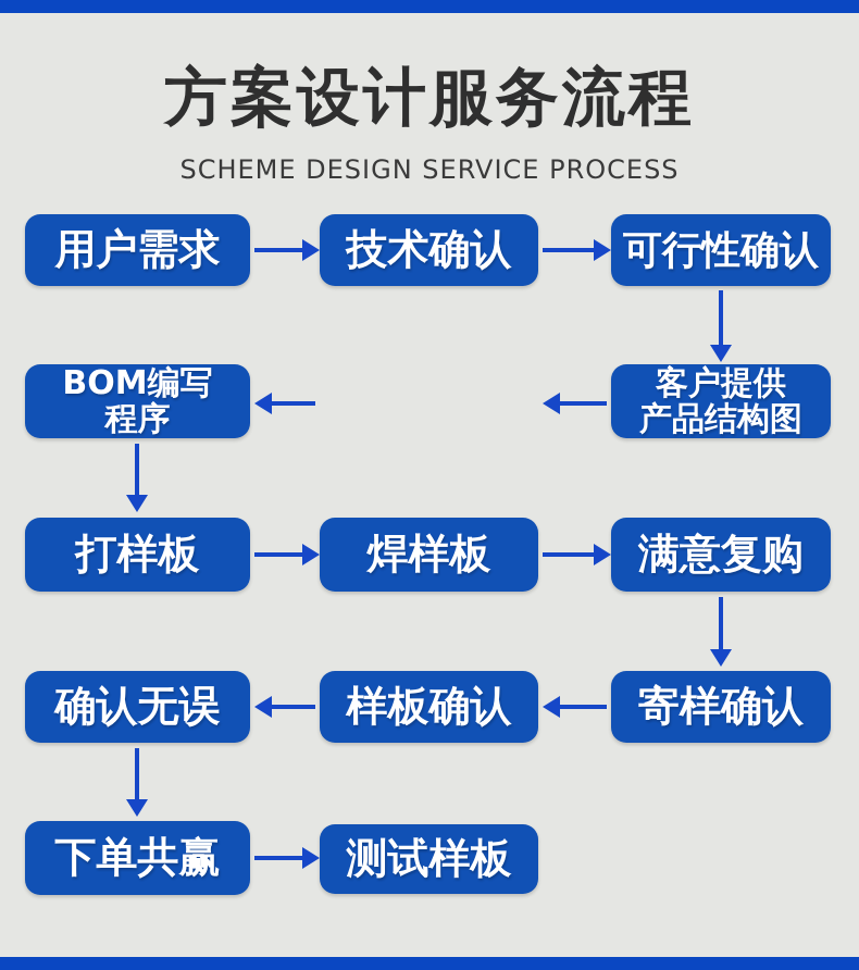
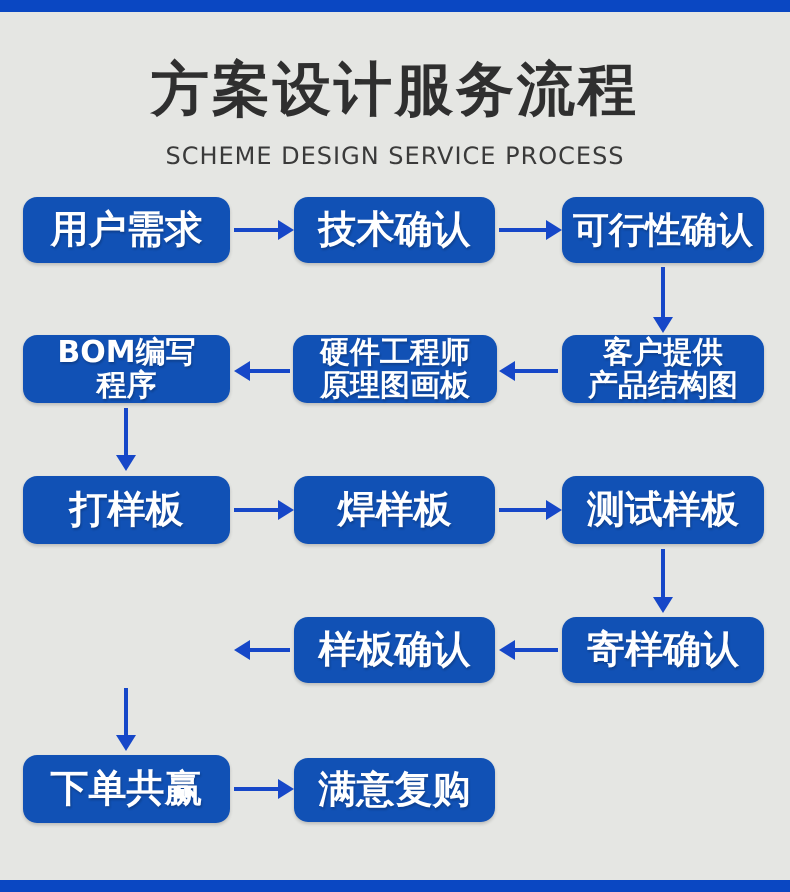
  方案设计服务流程
  SCHEME DESIGN SERVICE PROCESS
  用户需求
  技术确认
  可行性确认
  BOM编写
  程序
+ 硬件工程师
+ 原理图画板
  客户提供
  产品结构图
  打样板
  焊样板
- 满意复购
+ 测试样板
- 确认无误
  样板确认
  寄样确认
  下单共赢
- 测试样板
+ 满意复购
